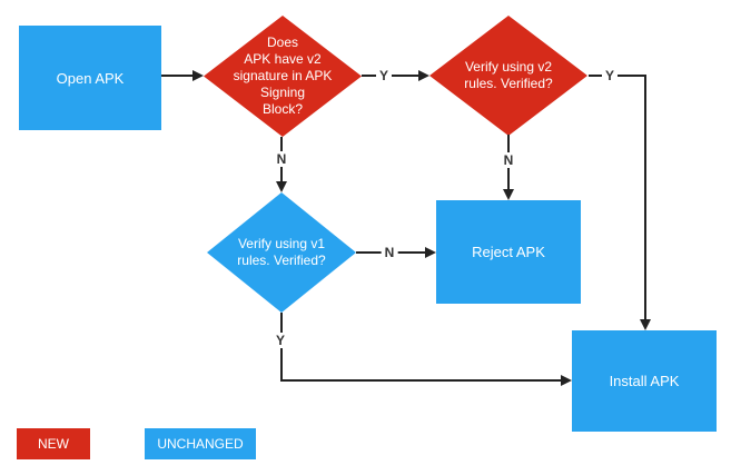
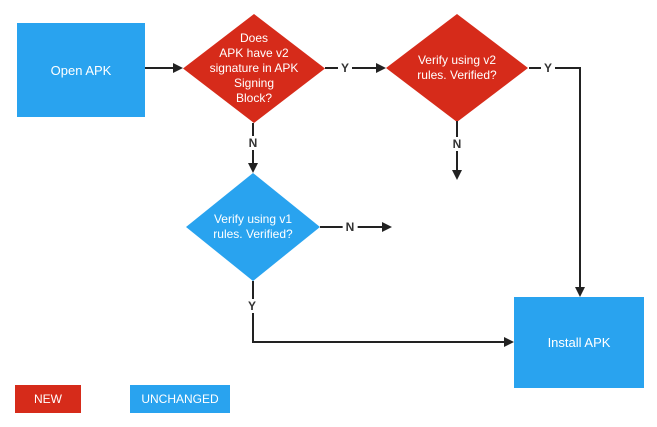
  Open APK
  Does
  APK have v2
  signature in APK
  Signing
  Block?
  Verify using v2
  rules. Verified?
  Verify using v1
  rules. Verified?
- Reject APK
  Install APK
  Y
  N
  Y
  N
  N
  Y
  NEW
  UNCHANGED
